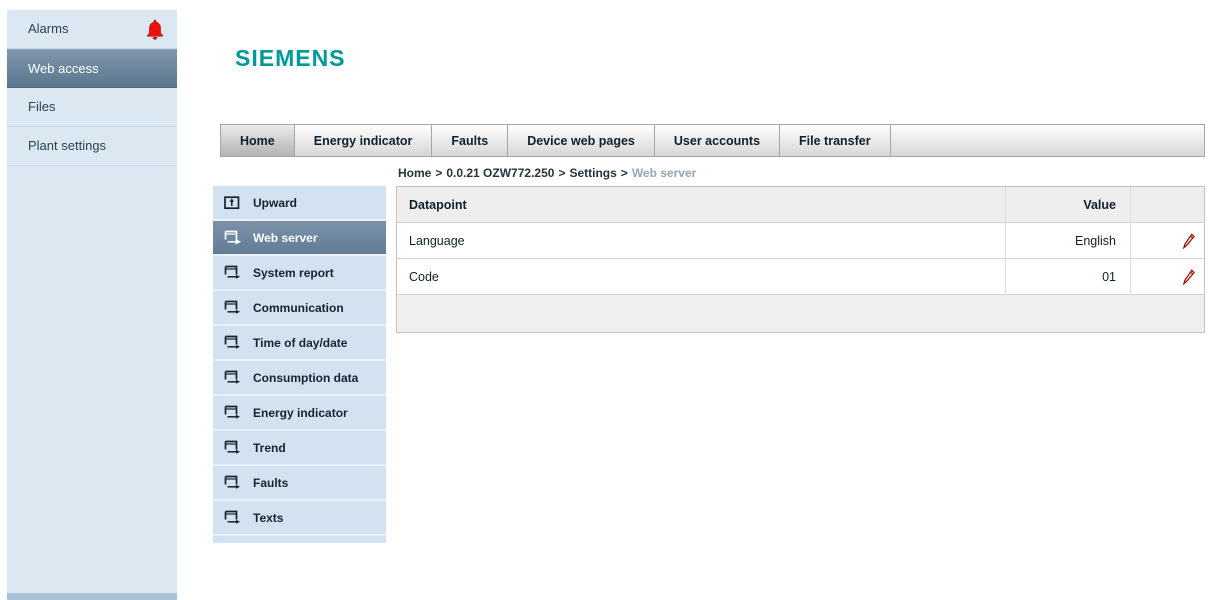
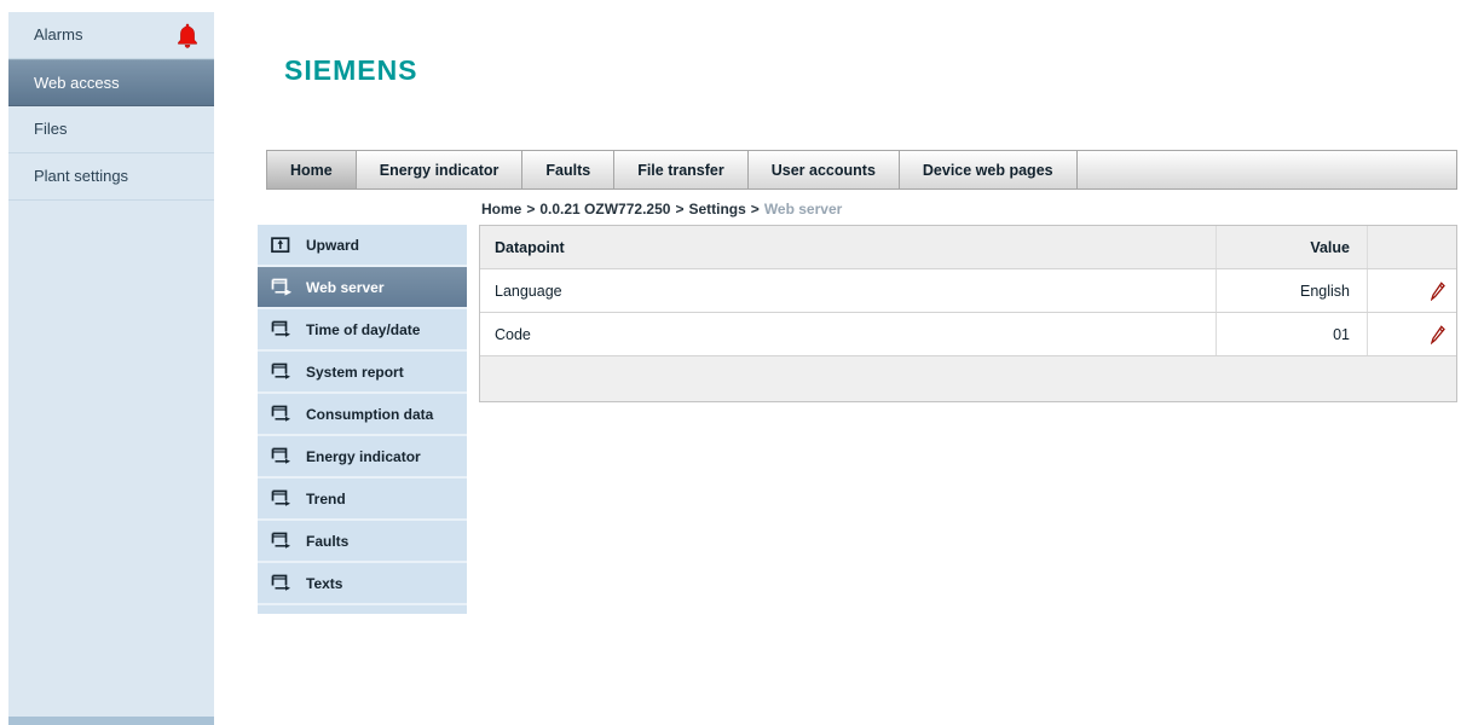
  Alarms
  Web access
  Files
  Plant settings
  SIEMENS
  Home
  Energy indicator
  Faults
- Device web pages
+ File transfer
  User accounts
- File transfer
+ Device web pages
  Home > 0.0.21 OZW772.250 > Settings > Web server
  Upward
  Web server
- System report
+ Time of day/date
- Communication
- Time of day/date
+ System report
  Consumption data
  Energy indicator
  Trend
  Faults
  Texts
  Datapoint
  Value
  Language
  English
  Code
  01
